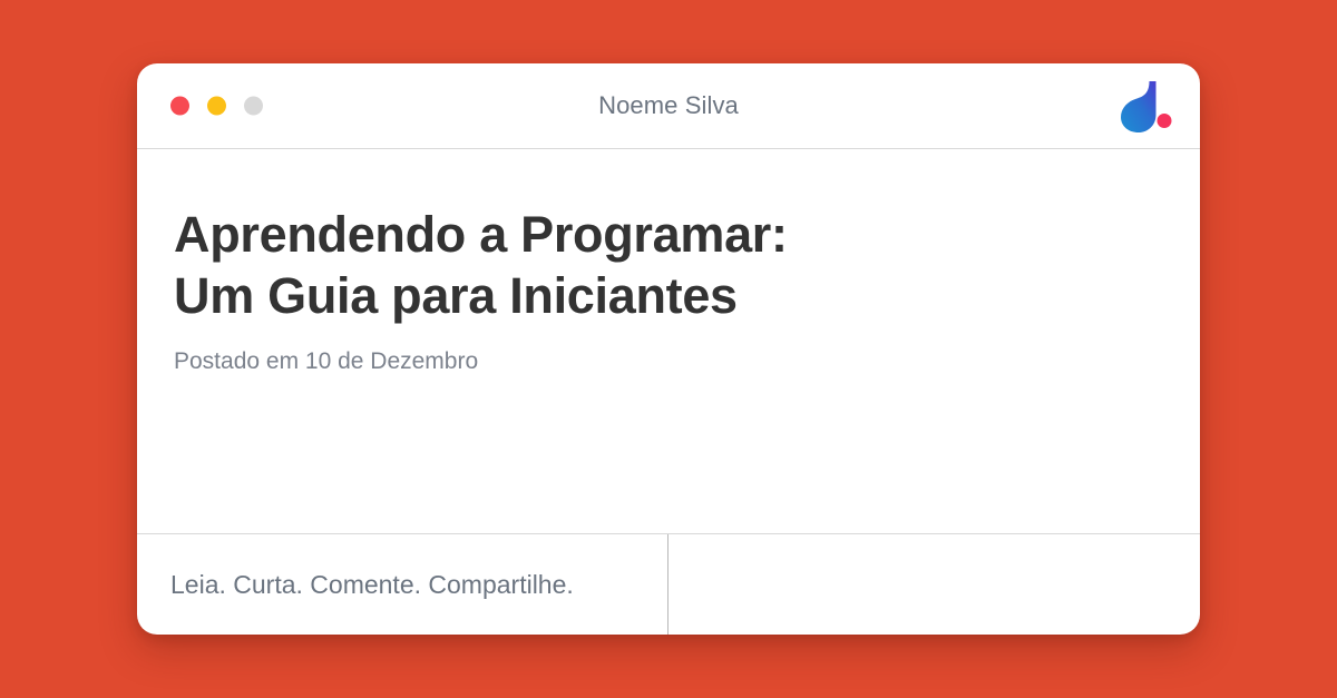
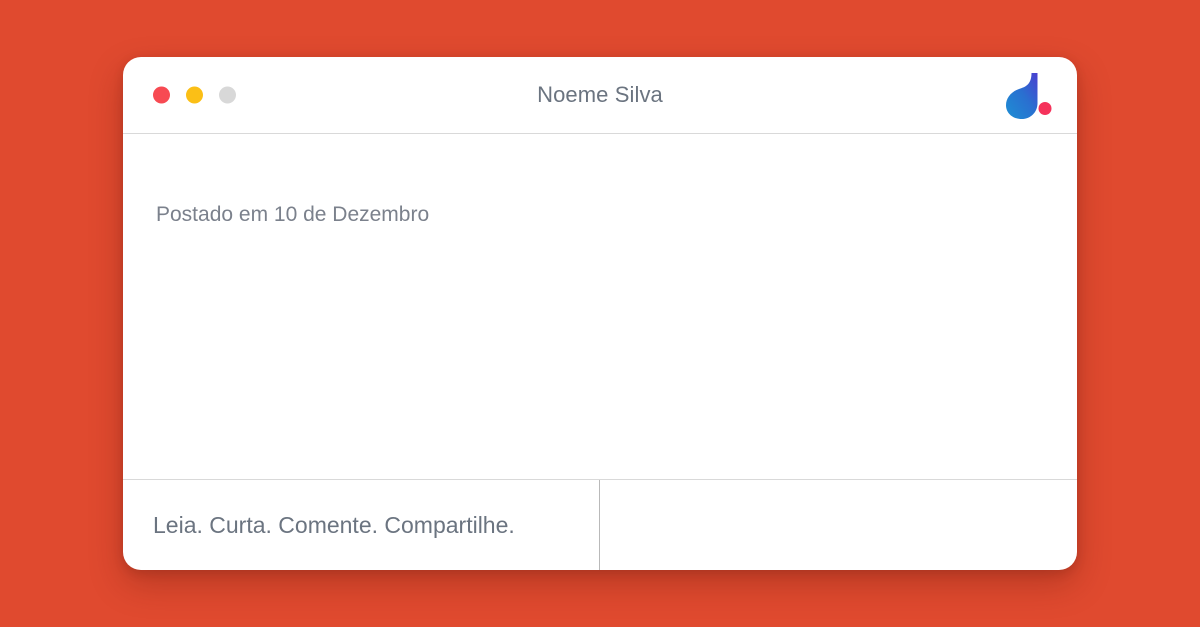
  Noeme Silva
- Aprendendo a Programar:
- Um Guia para Iniciantes
  Postado em 10 de Dezembro
  Leia. Curta. Comente. Compartilhe.
